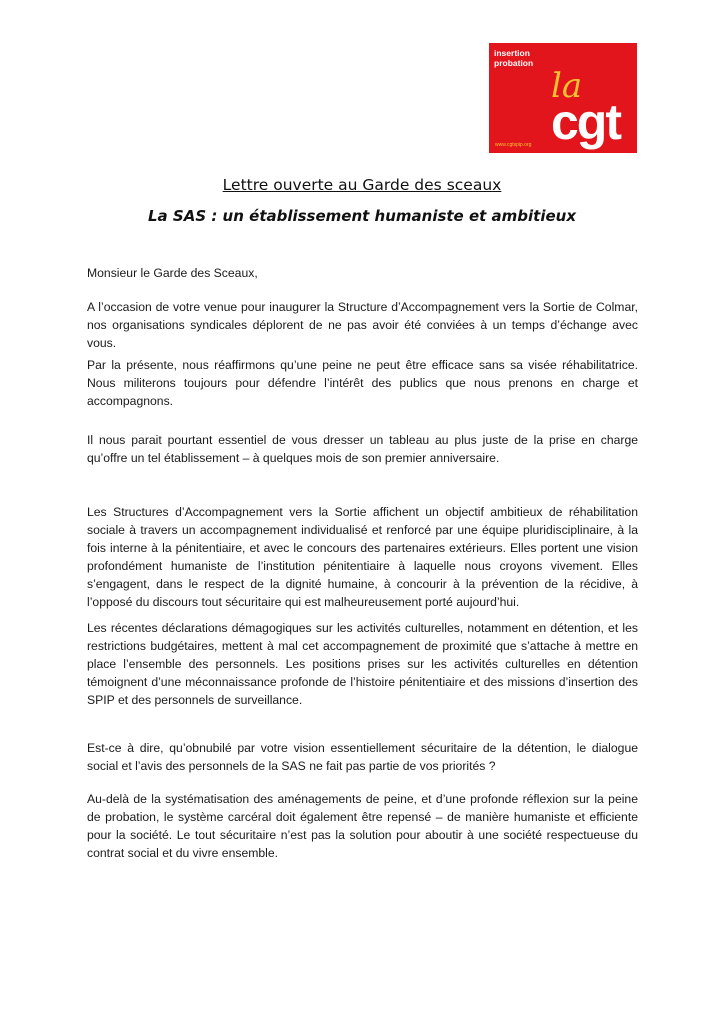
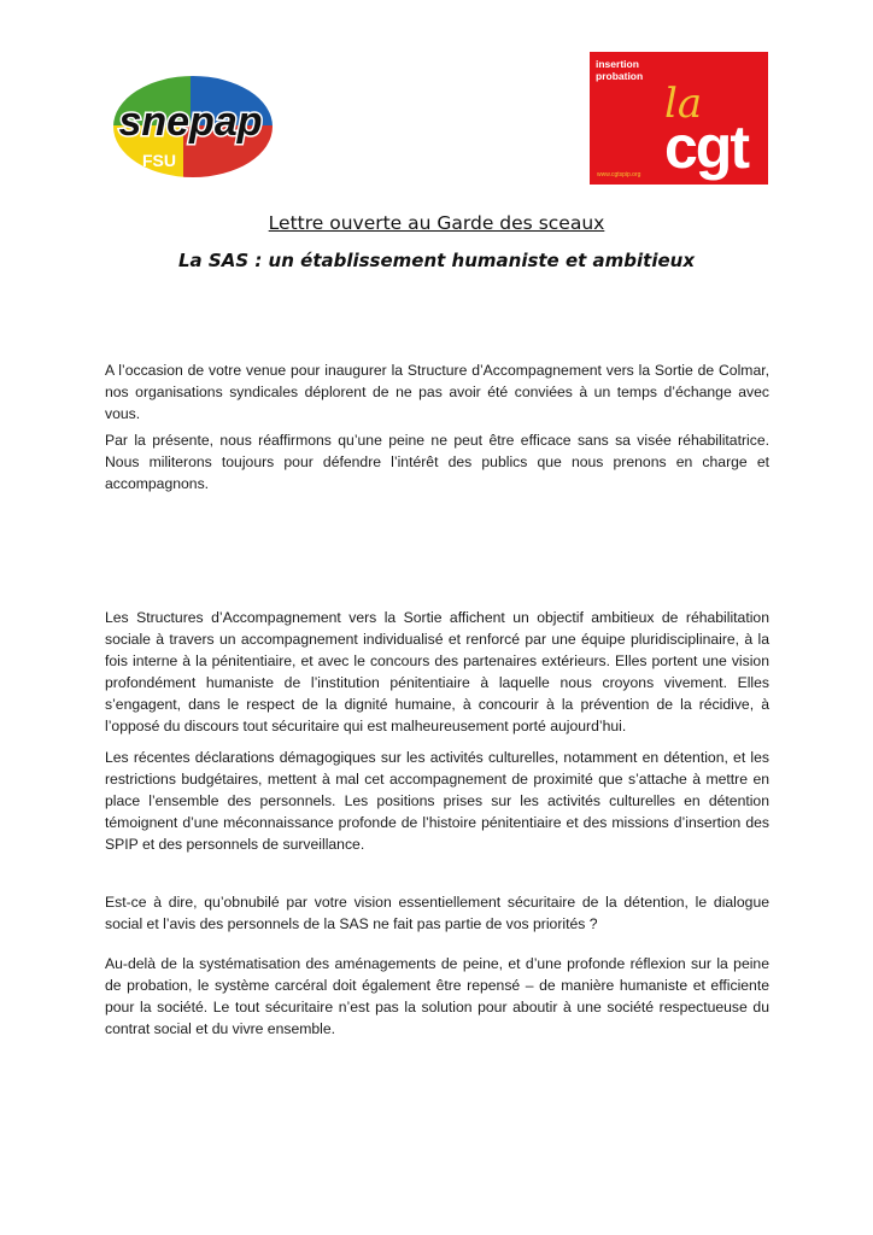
+ snepap
+ FSU
  insertion
  probation
  la
  cgt
  Lettre ouverte au Garde des sceaux
  La SAS : un établissement humaniste et ambitieux
- Monsieur le Garde des Sceaux,
  A l’occasion de votre venue pour inaugurer la Structure d’Accompagnement vers la Sortie de Colmar, nos organisations syndicales déplorent de ne pas avoir été conviées à un temps d’échange avec vous.
  Par la présente, nous réaffirmons qu’une peine ne peut être efficace sans sa visée réhabilitatrice. Nous militerons toujours pour défendre l’intérêt des publics que nous prenons en charge et accompagnons.
- Il nous parait pourtant essentiel de vous dresser un tableau au plus juste de la prise en charge qu’offre un tel établissement – à quelques mois de son premier anniversaire.
  Les Structures d’Accompagnement vers la Sortie affichent un objectif ambitieux de réhabilitation sociale à travers un accompagnement individualisé et renforcé par une équipe pluridisciplinaire, à la fois interne à la pénitentiaire, et avec le concours des partenaires extérieurs. Elles portent une vision profondément humaniste de l’institution pénitentiaire à laquelle nous croyons vivement. Elles s’engagent, dans le respect de la dignité humaine, à concourir à la prévention de la récidive, à l’opposé du discours tout sécuritaire qui est malheureusement porté aujourd’hui.
  Les récentes déclarations démagogiques sur les activités culturelles, notamment en détention, et les restrictions budgétaires, mettent à mal cet accompagnement de proximité que s’attache à mettre en place l’ensemble des personnels. Les positions prises sur les activités culturelles en détention témoignent d’une méconnaissance profonde de l’histoire pénitentiaire et des missions d’insertion des SPIP et des personnels de surveillance.
  Est-ce à dire, qu’obnubilé par votre vision essentiellement sécuritaire de la détention, le dialogue social et l’avis des personnels de la SAS ne fait pas partie de vos priorités ?
  Au-delà de la systématisation des aménagements de peine, et d’une profonde réflexion sur la peine de probation, le système carcéral doit également être repensé – de manière humaniste et efficiente pour la société. Le tout sécuritaire n’est pas la solution pour aboutir à une société respectueuse du contrat social et du vivre ensemble.
